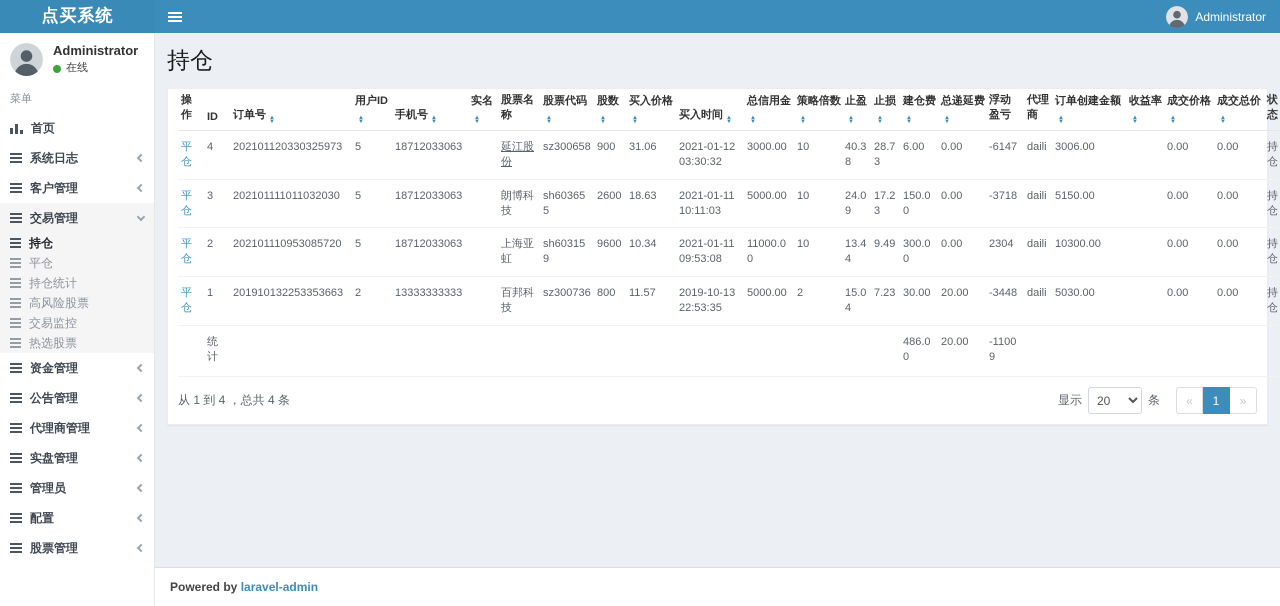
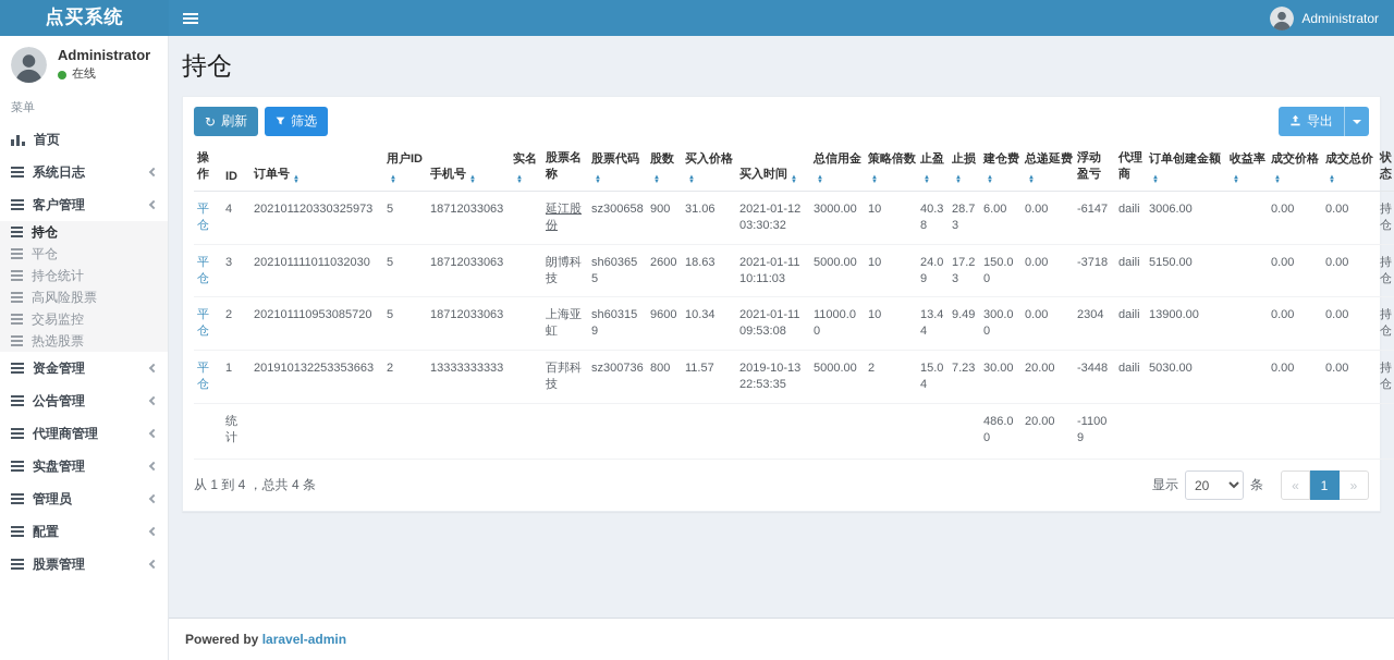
  点买系统
  Administrator
  Administrator
  在线
  菜单
  首页
  系统日志
  客户管理
- 交易管理
  持仓
  平仓
  持仓统计
  高风险股票
  交易监控
  热选股票
  资金管理
  公告管理
  代理商管理
  实盘管理
  管理员
  配置
  股票管理
  持仓
+ ↻
+ 刷新
+ 筛选
+ 导出
  平仓	4	202101120330325973	5	18712033063		延江股份	sz300658	900	31.06	2021-01-12 03:30:32	3000.00	10	40.38	28.73	6.00	0.00	-6147	daili	3006.00		0.00	0.00	持仓
  平仓	3	202101111011032030	5	18712033063		朗博科技	sh603655	2600	18.63	2021-01-11 10:11:03	5000.00	10	24.09	17.23	150.00	0.00	-3718	daili	5150.00		0.00	0.00	持仓
- 平仓	2	202101110953085720	5	18712033063		上海亚虹	sh603159	9600	10.34	2021-01-11 09:53:08	11000.00	10	13.44	9.49	300.00	0.00	2304	daili	10300.00		0.00	0.00	持仓
+ 平仓	2	202101110953085720	5	18712033063		上海亚虹	sh603159	9600	10.34	2021-01-11 09:53:08	11000.00	10	13.44	9.49	300.00	0.00	2304	daili	13900.00		0.00	0.00	持仓
  平仓	1	201910132253353663	2	13333333333		百邦科技	sz300736	800	11.57	2019-10-13 22:53:35	5000.00	2	15.04	7.23	30.00	20.00	-3448	daili	5030.00		0.00	0.00	持仓
  	统计														486.00	20.00	-11009
  从 1 到 4 ，总共 4 条
  显示
  20
  条
  «
  1
  »
  Powered by laravel-admin
